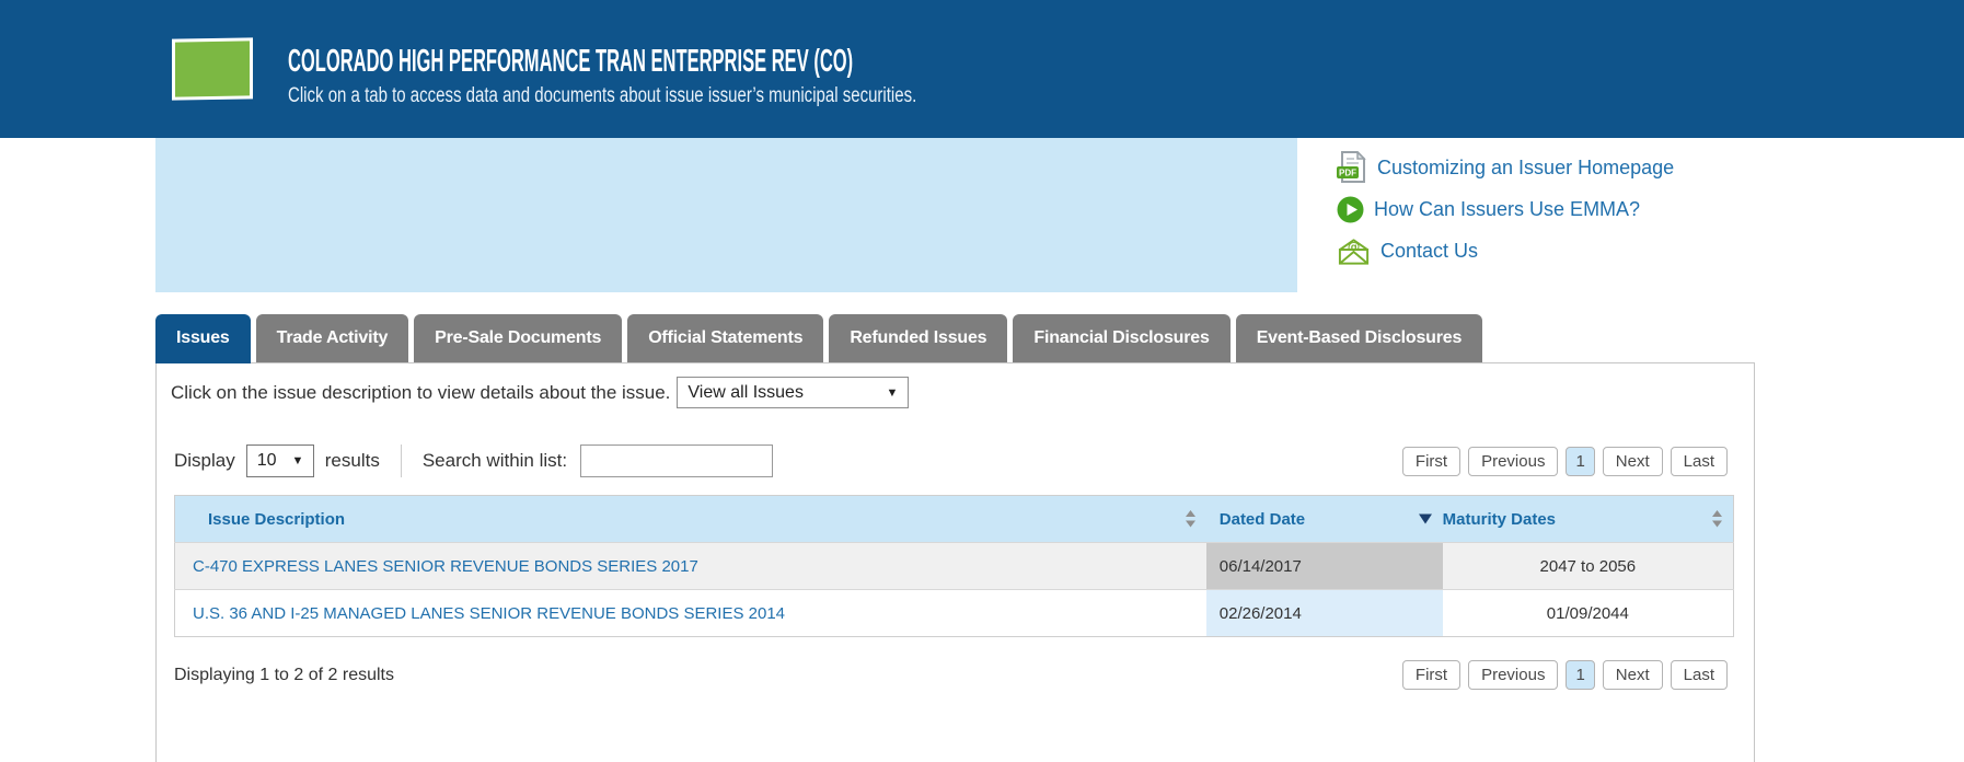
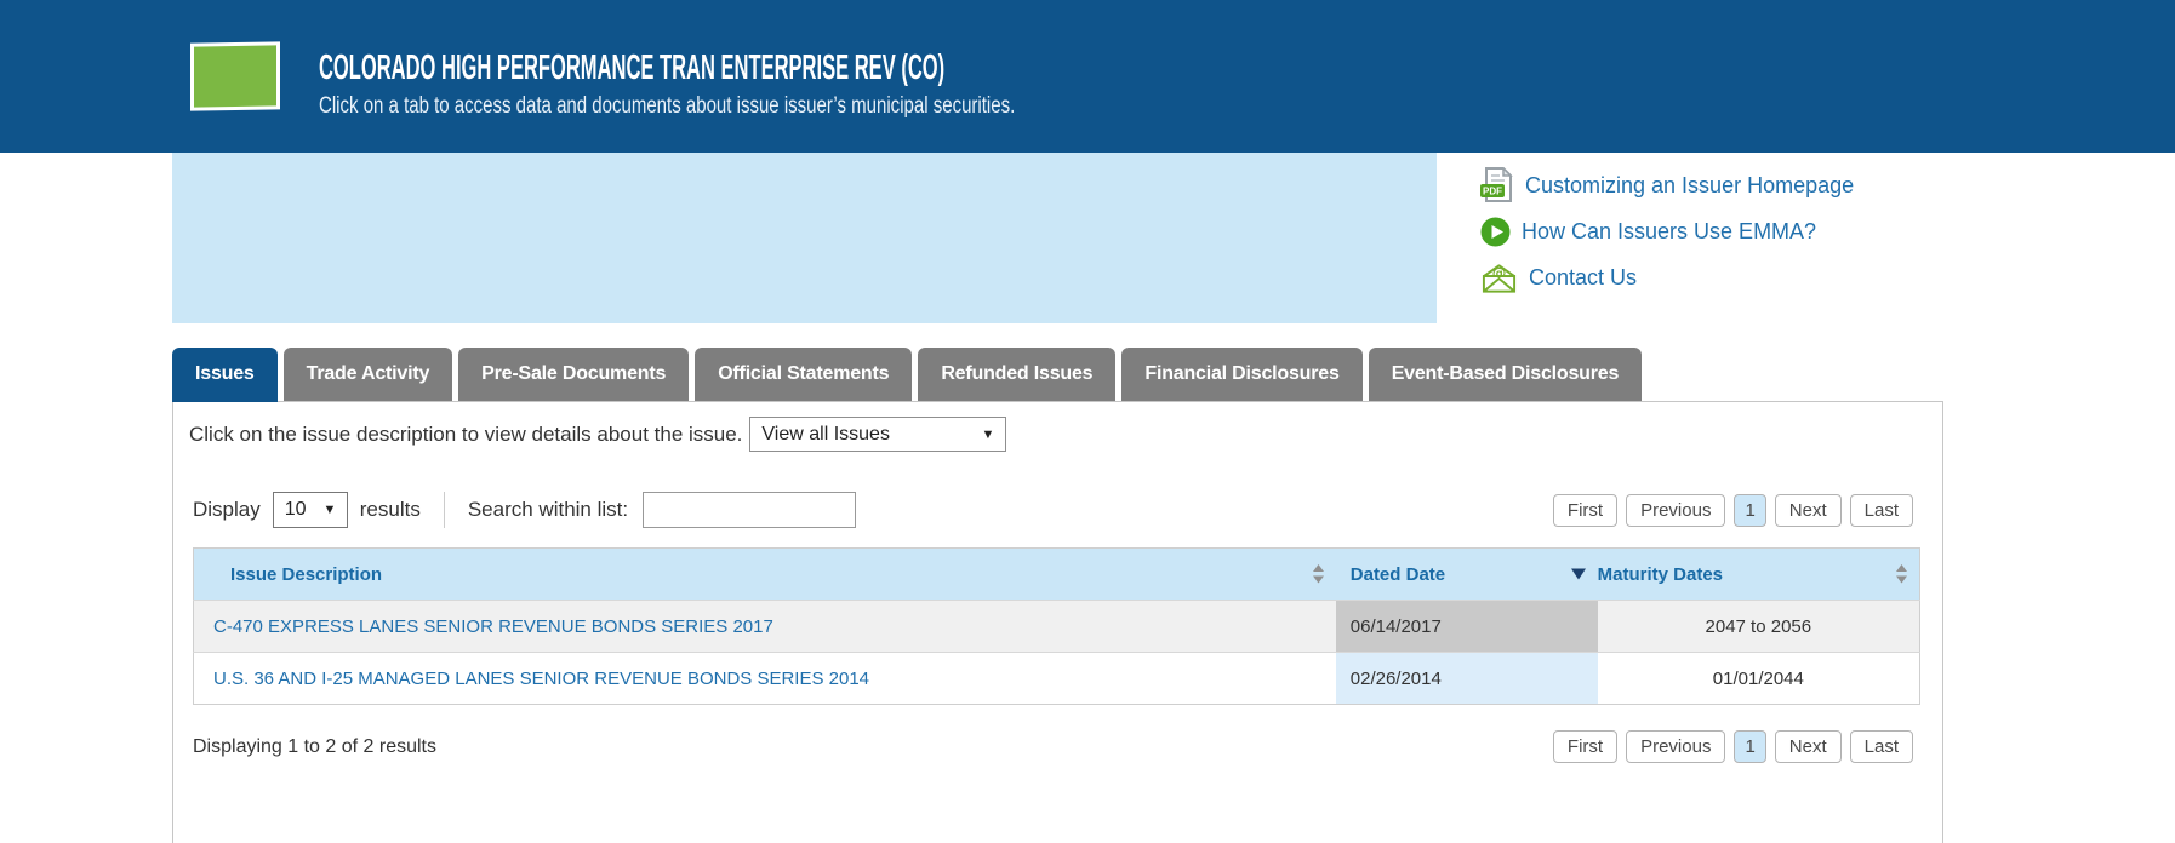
  COLORADO HIGH PERFORMANCE TRAN ENTERPRISE REV (CO)
  Click on a tab to access data and documents about issue issuer’s municipal securities.
  PDF
  Customizing an Issuer Homepage
  How Can Issuers Use EMMA?
  @
  Contact Us
  Issues
  Trade Activity
  Pre-Sale Documents
  Official Statements
  Refunded Issues
  Financial Disclosures
  Event-Based Disclosures
  Click on the issue description to view details about the issue.
  View all Issues
  ▼
  Display
  10
  ▼
  results
  Search within list:
  First
  Previous
  1
  Next
  Last
  Issue Description	Dated Date	Maturity Dates
  C-470 EXPRESS LANES SENIOR REVENUE BONDS SERIES 2017	06/14/2017	2047 to 2056
- U.S. 36 AND I-25 MANAGED LANES SENIOR REVENUE BONDS SERIES 2014	02/26/2014	01/09/2044
+ U.S. 36 AND I-25 MANAGED LANES SENIOR REVENUE BONDS SERIES 2014	02/26/2014	01/01/2044
  Displaying 1 to 2 of 2 results
  First
  Previous
  1
  Next
  Last
